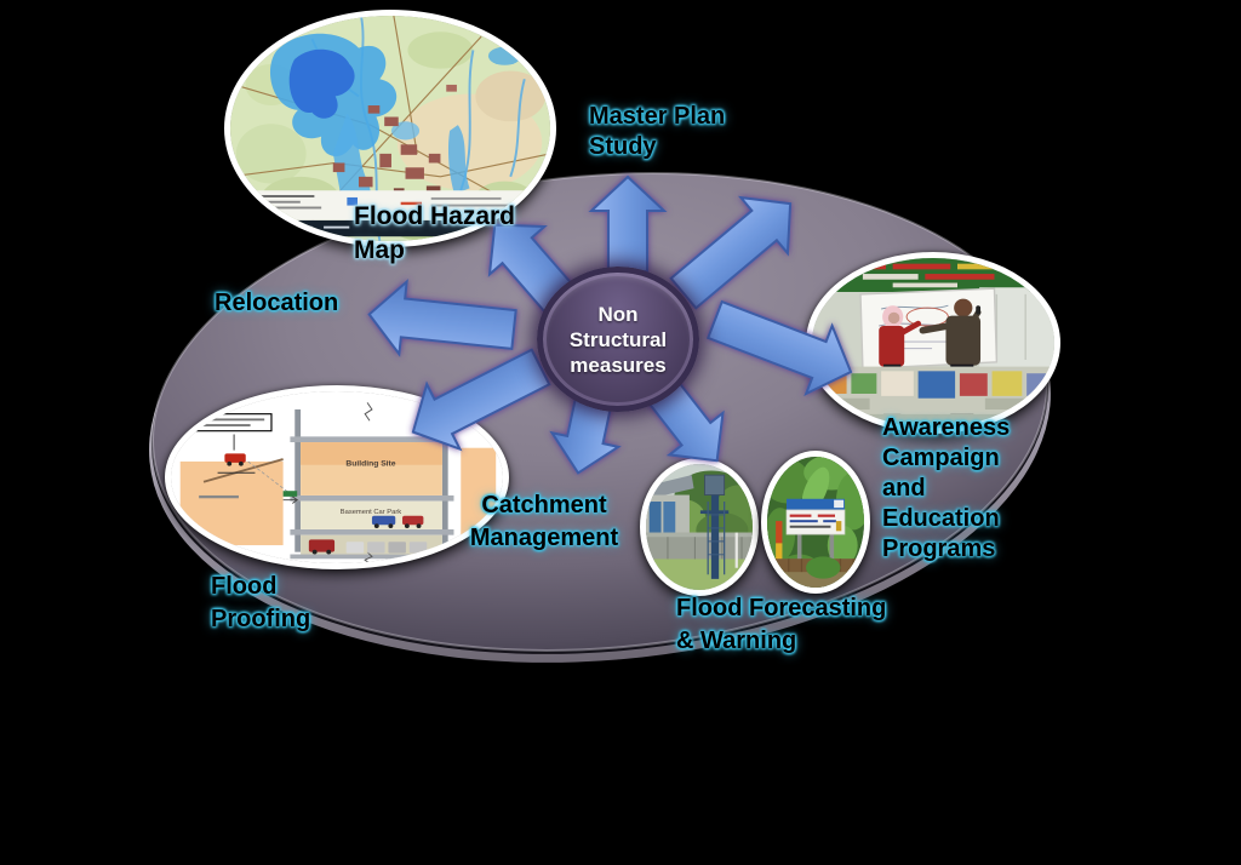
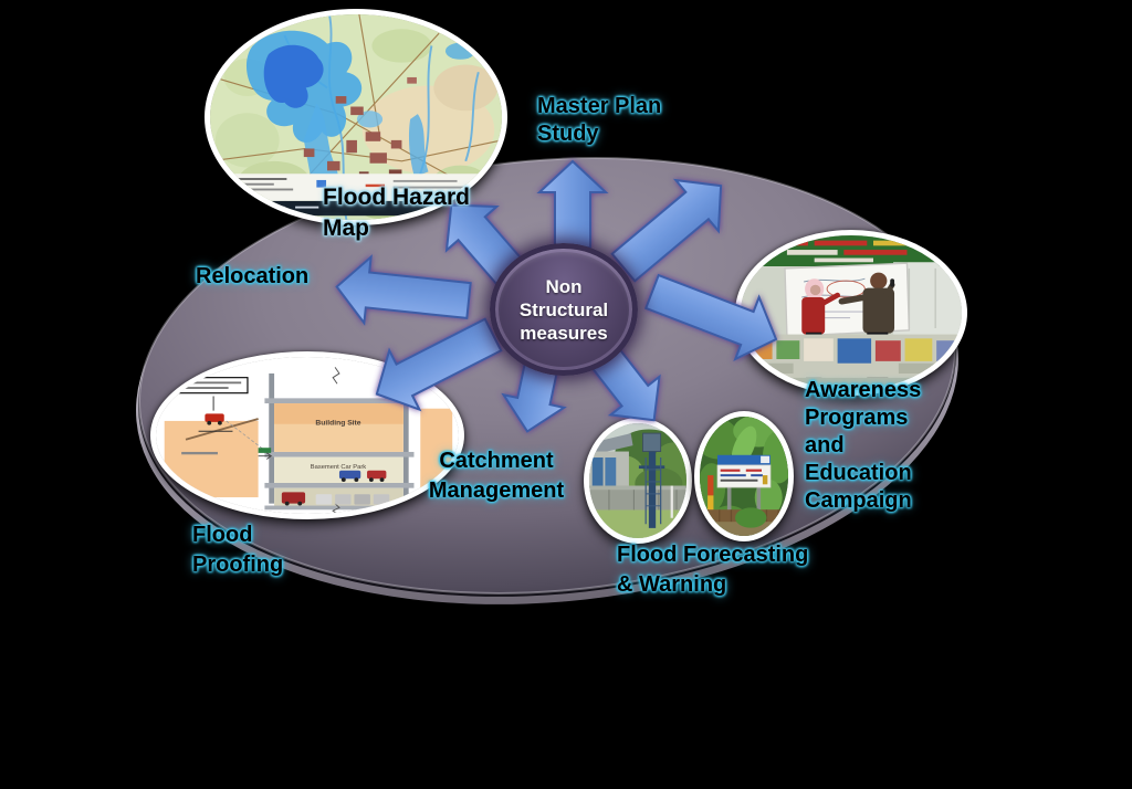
  Non
  Structural
  measures
  Master Plan
  Study
  Flood Hazard
  Map
  Relocation
  Awareness
- Campaign
+ Programs
  and
  Education
- Programs
+ Campaign
  Catchment
  Management
  Flood Forecasting
  & Warning
  Flood
  Proofing
